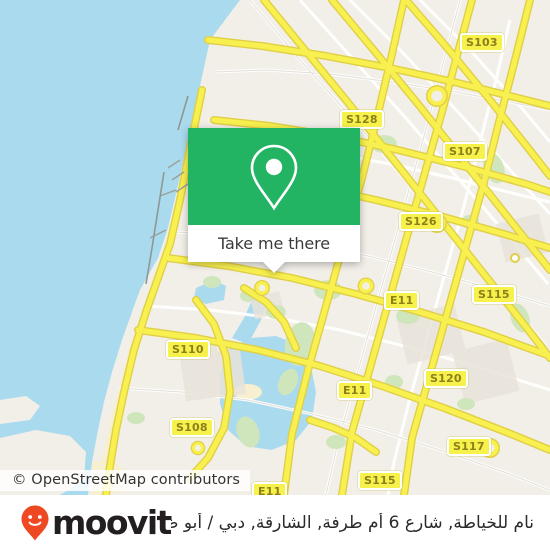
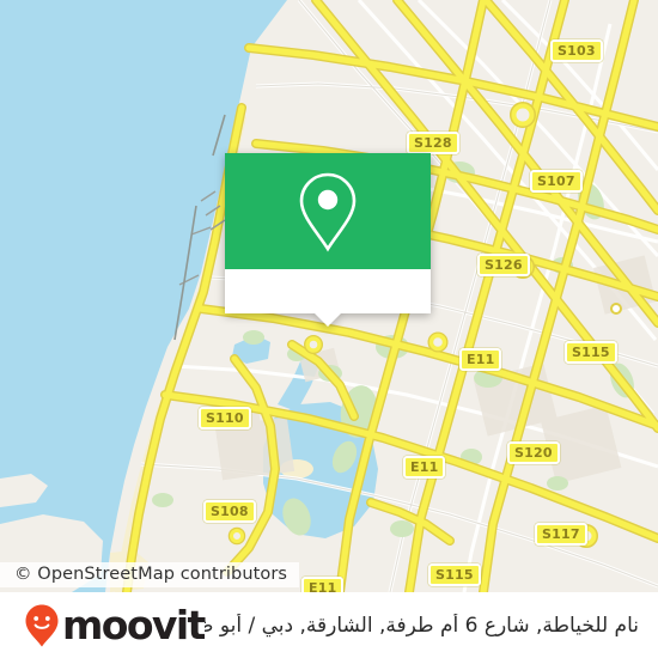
  S103
  S128
  S107
  S126
  E11
  S115
  S110
  E11
  S120
  S108
  S117
  S115
  E11
  © OpenStreetMap contributors
- Take me there
  moovit
  نام للخياطة, شارع 6 أم طرفة, الشارقة, دبي / أبو ظ
